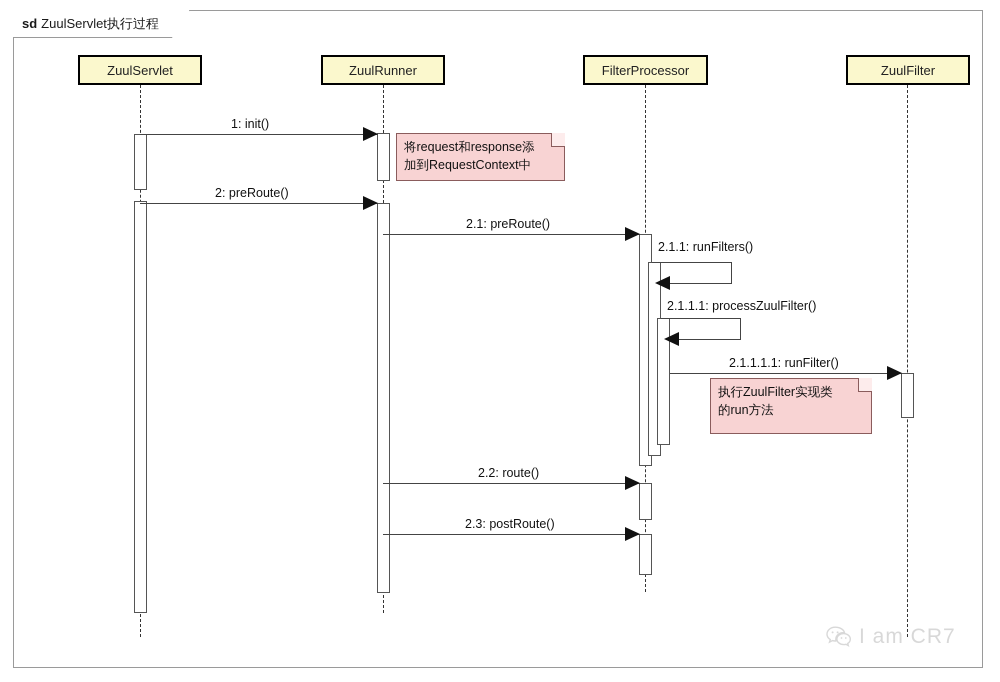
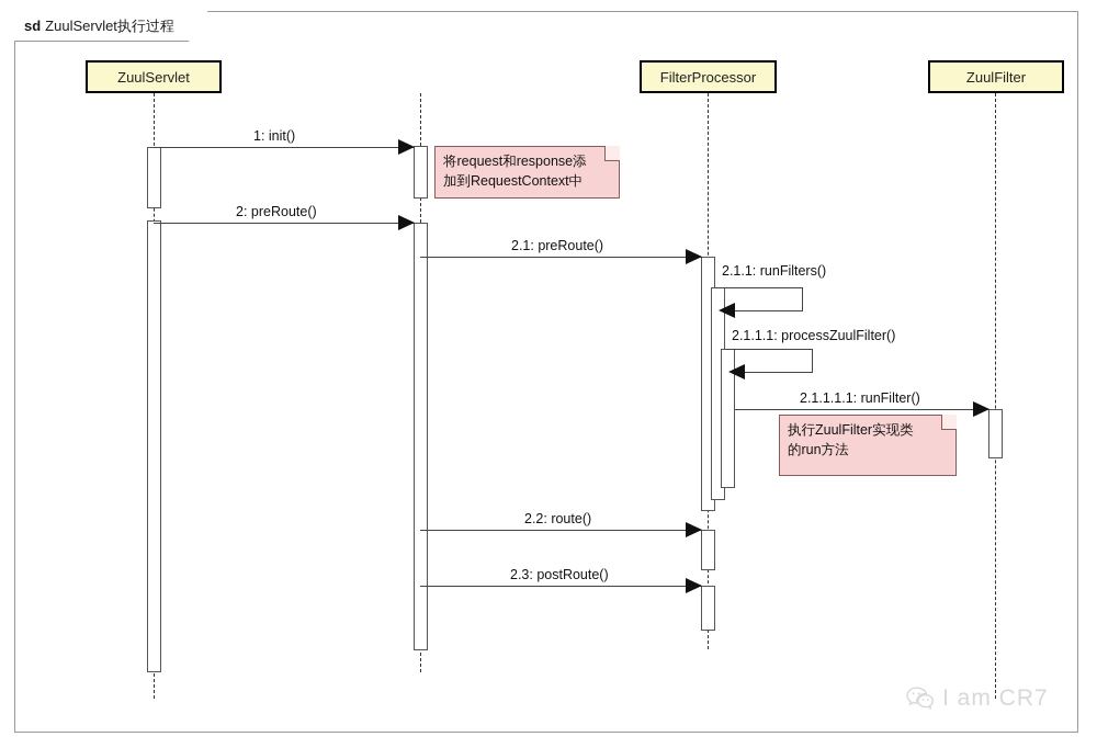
  sd
  ZuulServlet执行过程
  ZuulServlet
- ZuulRunner
  FilterProcessor
  ZuulFilter
  1: init()
  将request和response添
  加到RequestContext中
  2: preRoute()
  2.1: preRoute()
  2.1.1: runFilters()
  2.1.1.1: processZuulFilter()
  2.1.1.1.1: runFilter()
  执行ZuulFilter实现类
  的run方法
  2.2: route()
  2.3: postRoute()
  I am CR7
